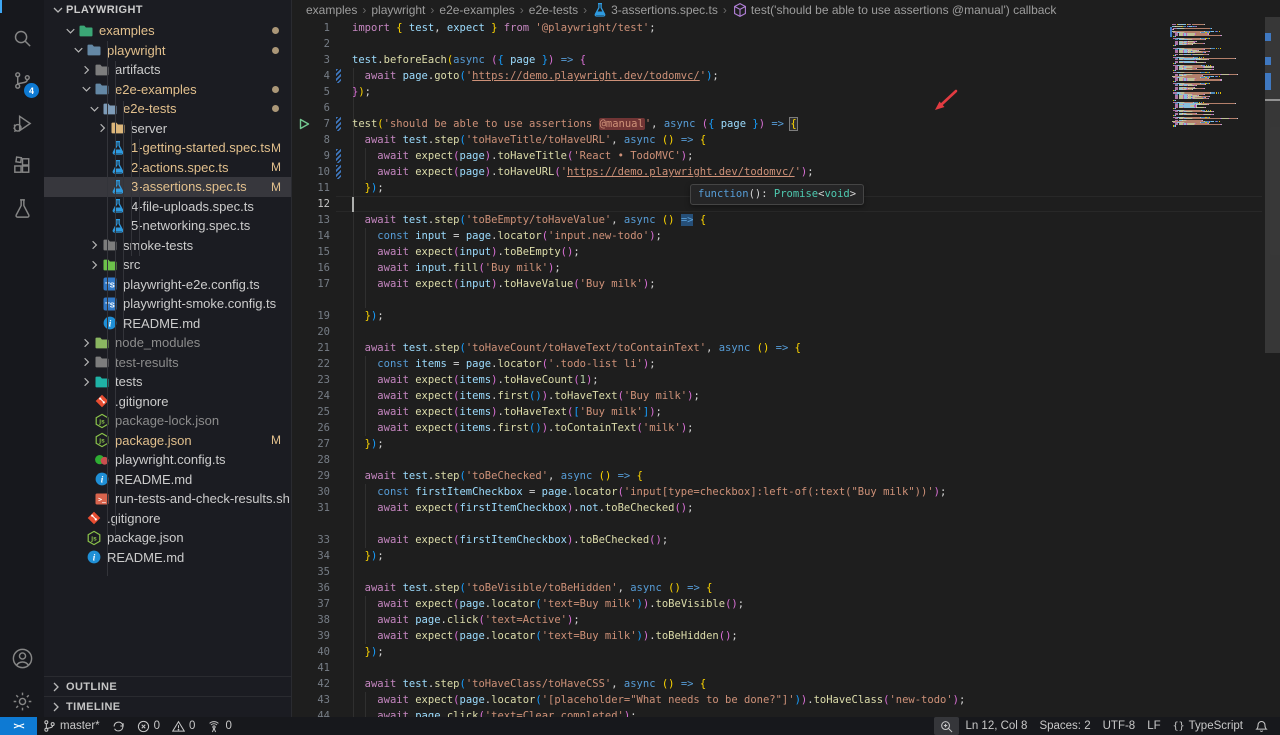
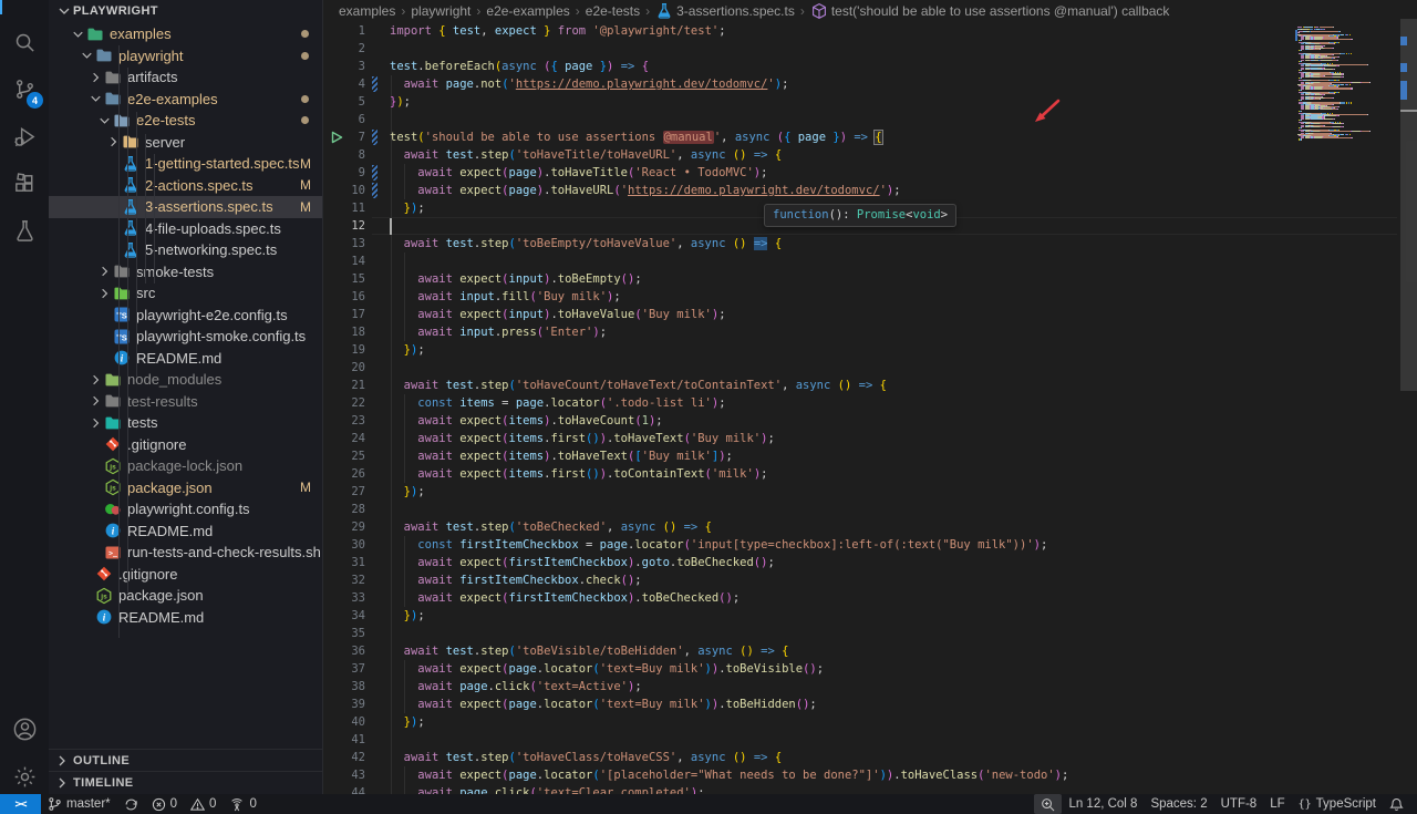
  4
  PLAYWRIGHT
  examples
  playwright
  artifacts
  e2e-examples
  e2e-tests
  server
  1-getting-started.spec.ts
  M
  2-actions.spec.ts
  M
  3-assertions.spec.ts
  M
  4-file-uploads.spec.ts
  5-networking.spec.ts
  smoke-tests
  src
  playwright-e2e.config.ts
  playwright-smoke.config.ts
  i
  README.md
  node_modules
  test-results
  tests
  .gitignore
  package-lock.json
  package.json
  M
  playwright.config.ts
  i
  README.md
  >_
  run-tests-and-check-results.sh
  .itignore
  package.json
  i
  README.md
  OUTLINE
  TIMELINE
  examples
  ›
  playwright
  ›
  e2e-examples
  ›
  e2e-tests
  ›
  3-assertions.spec.ts
  ›
  test('should be able to use assertions @manual') callback
  1
  import { test, expect } from '@playwright/test';
  2
  3
  test.beforeEach(async ({ page }) => {
  4
- await page.goto('https://demo.playwright.dev/todomvc/');
+ await page.not('https://demo.playwright.dev/todomvc/');
  5
  });
  6
  7
  test('should be able to use assertions @manual', async ({ page }) => {
  8
  await test.step('toHaveTitle/toHaveURL', async () => {
  9
  await expect(page).toHaveTitle('React • TodoMVC');
  10
  await expect(page).toHaveURL('https://demo.playwright.dev/todomvc/');
  11
  });
  12
  13
  await test.step('toBeEmpty/toHaveValue', async () => {
  14
- const input = page.locator('input.new-todo');
  15
  await expect(input).toBeEmpty();
  16
  await input.fill('Buy milk');
  17
  await expect(input).toHaveValue('Buy milk');
+ 18
+ await input.press('Enter');
  19
  });
  20
  21
  await test.step('toHaveCount/toHaveText/toContainText', async () => {
  22
  const items = page.locator('.todo-list li');
  23
  await expect(items).toHaveCount(1);
  24
  await expect(items.first()).toHaveText('Buy milk');
  25
  await expect(items).toHaveText(['Buy milk']);
  26
  await expect(items.first()).toContainText('milk');
  27
  });
  28
  29
  await test.step('toBeChecked', async () => {
  30
  const firstItemCheckbox = page.locator('input[type=checkbox]:left-of(:text("Buy milk"))');
  31
- await expect(firstItemCheckbox).not.toBeChecked();
+ await expect(firstItemCheckbox).goto.toBeChecked();
+ 32
+ await firstItemCheckbox.check();
  33
  await expect(firstItemCheckbox).toBeChecked();
  34
  });
  35
  36
  await test.step('toBeVisible/toBeHidden', async () => {
  37
  await expect(page.locator('text=Buy milk')).toBeVisible();
  38
  await page.click('text=Active');
  39
  await expect(page.locator('text=Buy milk')).toBeHidden();
  40
  });
  41
  42
  await test.step('toHaveClass/toHaveCSS', async () => {
  43
  await expect(page.locator('[placeholder="What needs to be done?"]')).toHaveClass('new-todo');
  44
  await page click('text=Clear completed');
  function(): Promise<void>
  ><
  master*
  0
  0
  0
  Ln 12, Col 8
  Spaces: 2
  UTF-8
  LF
  {}
  TypeScript
